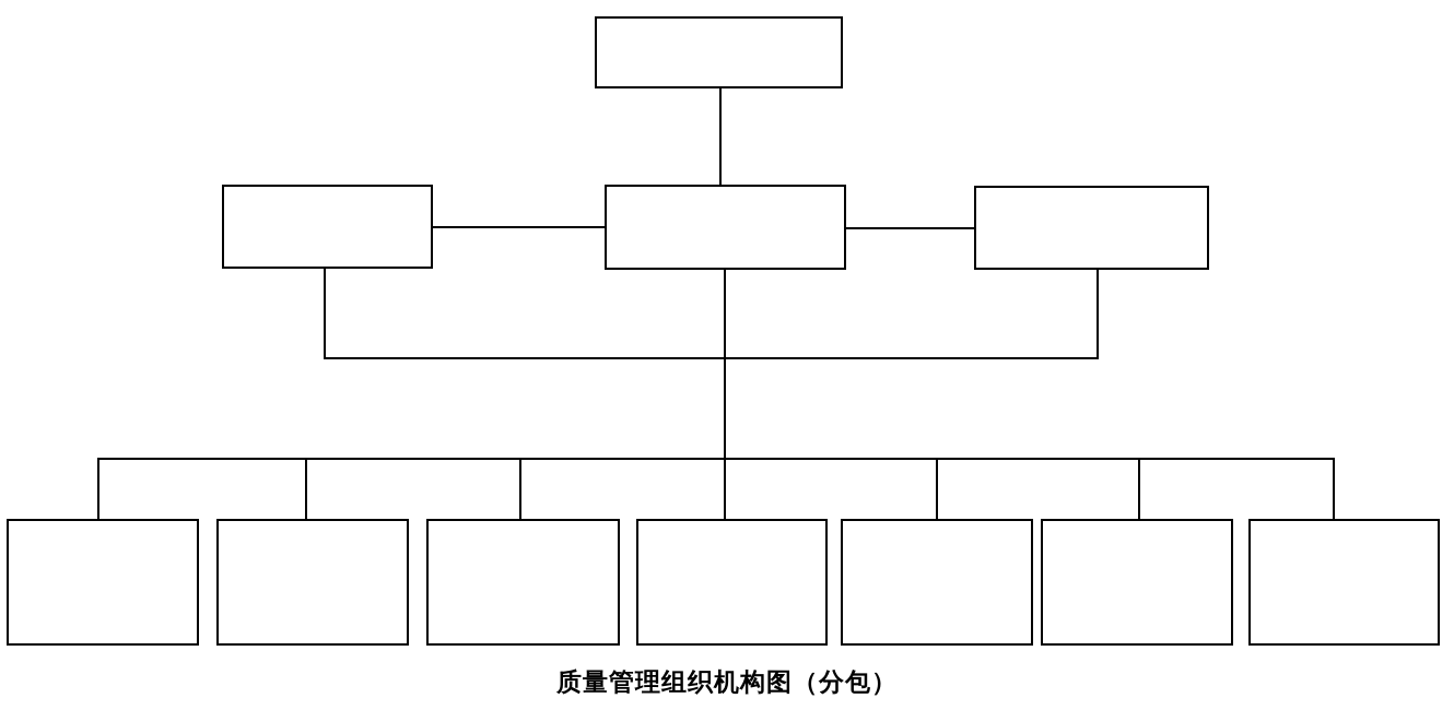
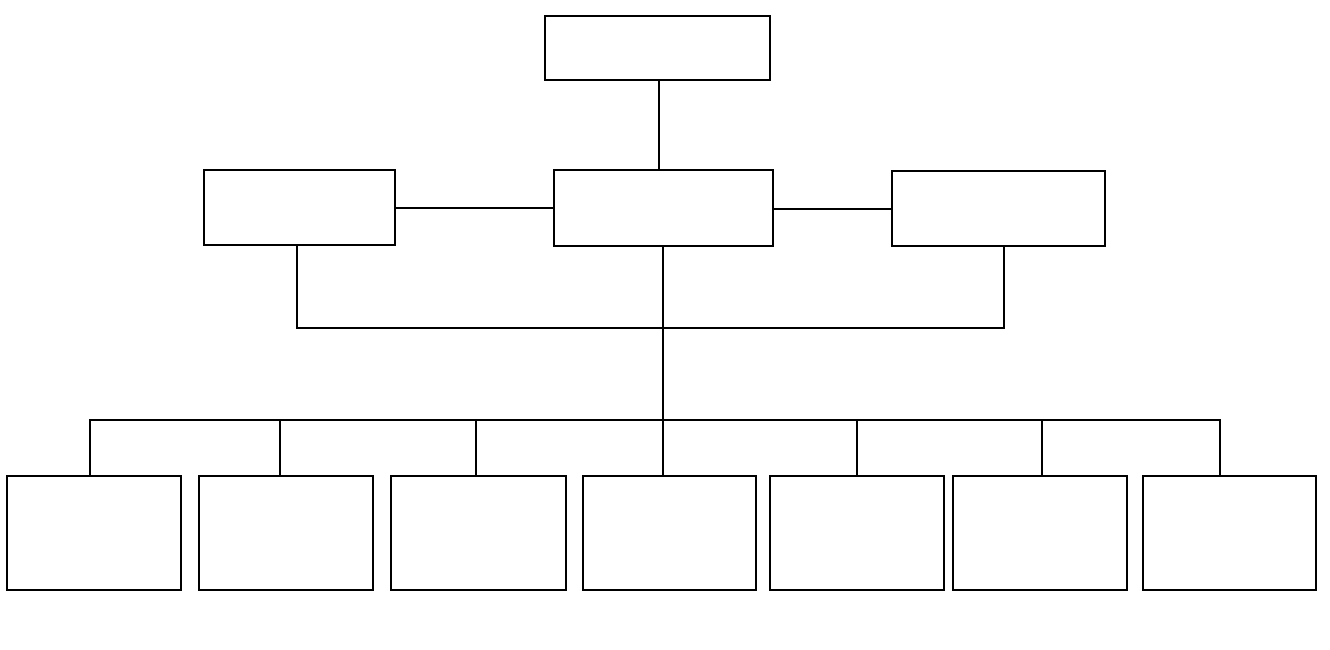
- 质量管理组织机构图（分包）
